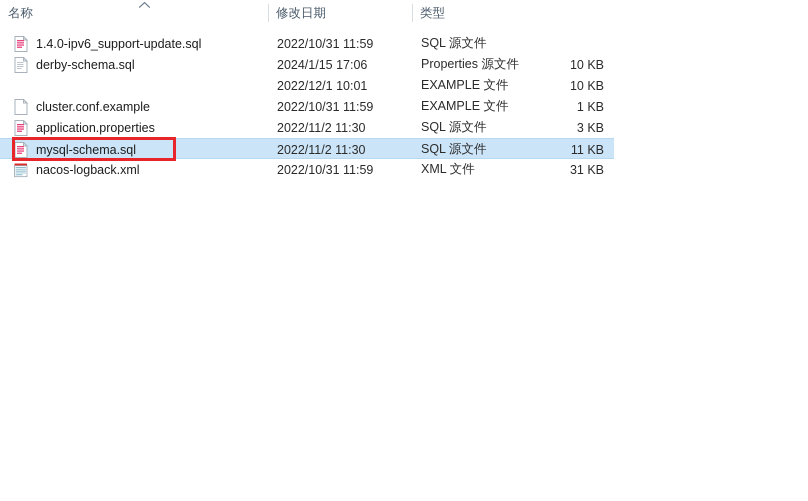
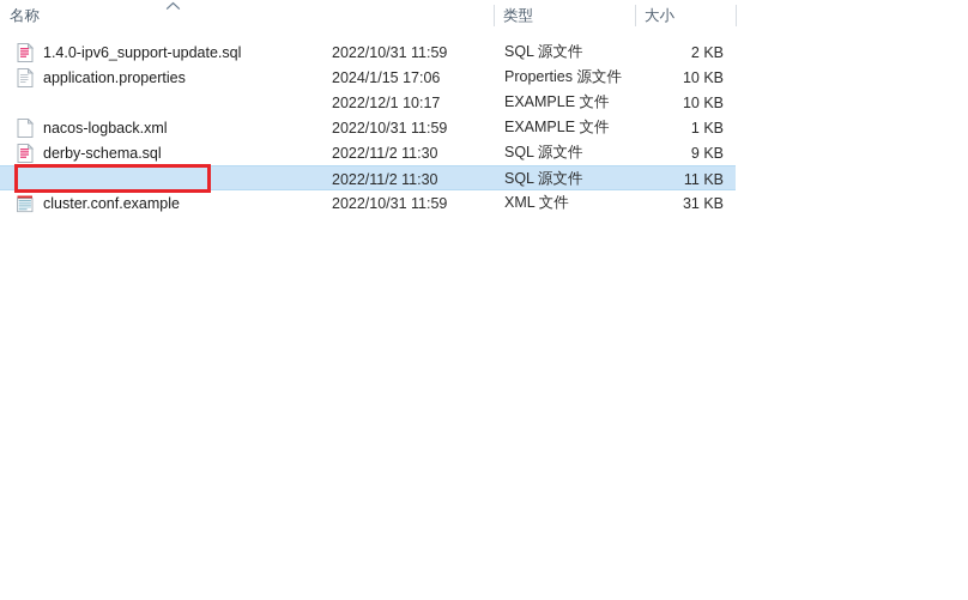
  名称
- 修改日期
  类型
+ 大小
  1.4.0-ipv6_support-update.sql
  2022/10/31 11:59
  SQL 源文件
+ 2 KB
- derby-schema.sql
+ application.properties
  2024/1/15 17:06
  Properties 源文件
  10 KB
- 2022/12/1 10:01
+ 2022/12/1 10:17
  EXAMPLE 文件
  10 KB
- cluster.conf.example
+ nacos-logback.xml
  2022/10/31 11:59
  EXAMPLE 文件
  1 KB
- application.properties
+ derby-schema.sql
  2022/11/2 11:30
  SQL 源文件
- 3 KB
+ 9 KB
- mysql-schema.sql
  2022/11/2 11:30
  SQL 源文件
  11 KB
- nacos-logback.xml
+ cluster.conf.example
  2022/10/31 11:59
  XML 文件
  31 KB
